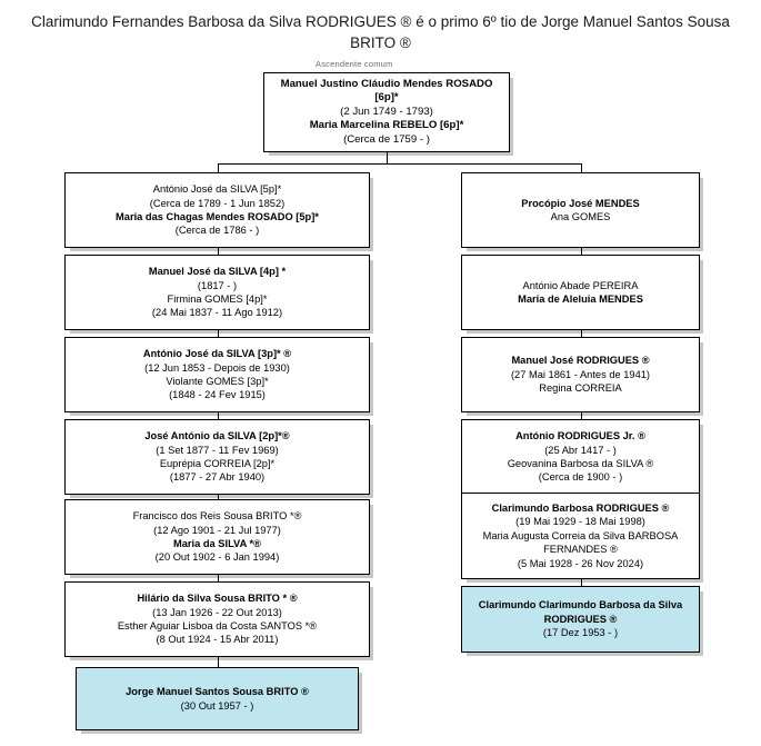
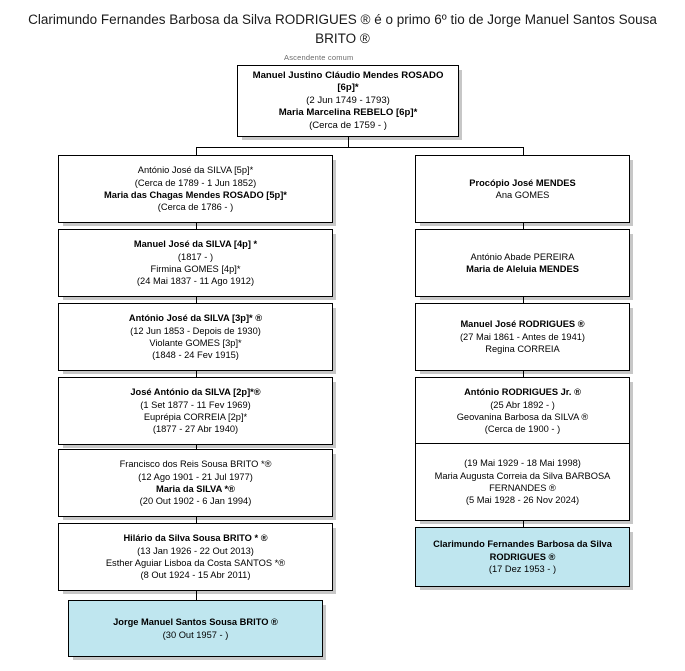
  Clarimundo Fernandes Barbosa da Silva RODRIGUES ® é o primo 6º tio de Jorge Manuel Santos Sousa BRITO ®
  Ascendente comum
  Manuel Justino Cláudio Mendes ROSADO
  [6p]*
  (2 Jun 1749 - 1793)
  Maria Marcelina REBELO [6p]*
  (Cerca de 1759 - )
  António José da SILVA [5p]*
  (Cerca de 1789 - 1 Jun 1852)
  Maria das Chagas Mendes ROSADO [5p]*
  (Cerca de 1786 - )
  Manuel José da SILVA [4p] *
  (1817 - )
  Firmina GOMES [4p]*
  (24 Mai 1837 - 11 Ago 1912)
  António José da SILVA [3p]* ®
  (12 Jun 1853 - Depois de 1930)
  Violante GOMES [3p]*
  (1848 - 24 Fev 1915)
  José António da SILVA [2p]*®
  (1 Set 1877 - 11 Fev 1969)
  Euprépia CORREIA [2p]*
  (1877 - 27 Abr 1940)
  Francisco dos Reis Sousa BRITO *®
  (12 Ago 1901 - 21 Jul 1977)
  Maria da SILVA *®
  (20 Out 1902 - 6 Jan 1994)
  Hilário da Silva Sousa BRITO * ®
  (13 Jan 1926 - 22 Out 2013)
  Esther Aguiar Lisboa da Costa SANTOS *®
  (8 Out 1924 - 15 Abr 2011)
  Jorge Manuel Santos Sousa BRITO ®
  (30 Out 1957 - )
  Procópio José MENDES
  Ana GOMES
  António Abade PEREIRA
  Maria de Aleluia MENDES
  Manuel José RODRIGUES ®
  (27 Mai 1861 - Antes de 1941)
  Regina CORREIA
  António RODRIGUES Jr. ®
- (25 Abr 1417 - )
+ (25 Abr 1892 - )
  Geovanina Barbosa da SILVA ®
  (Cerca de 1900 - )
- Clarimundo Barbosa RODRIGUES ®
  (19 Mai 1929 - 18 Mai 1998)
  Maria Augusta Correia da Silva BARBOSA FERNANDES ®
  (5 Mai 1928 - 26 Nov 2024)
- Clarimundo Clarimundo Barbosa da Silva RODRIGUES ®
+ Clarimundo Fernandes Barbosa da Silva RODRIGUES ®
  (17 Dez 1953 - )
